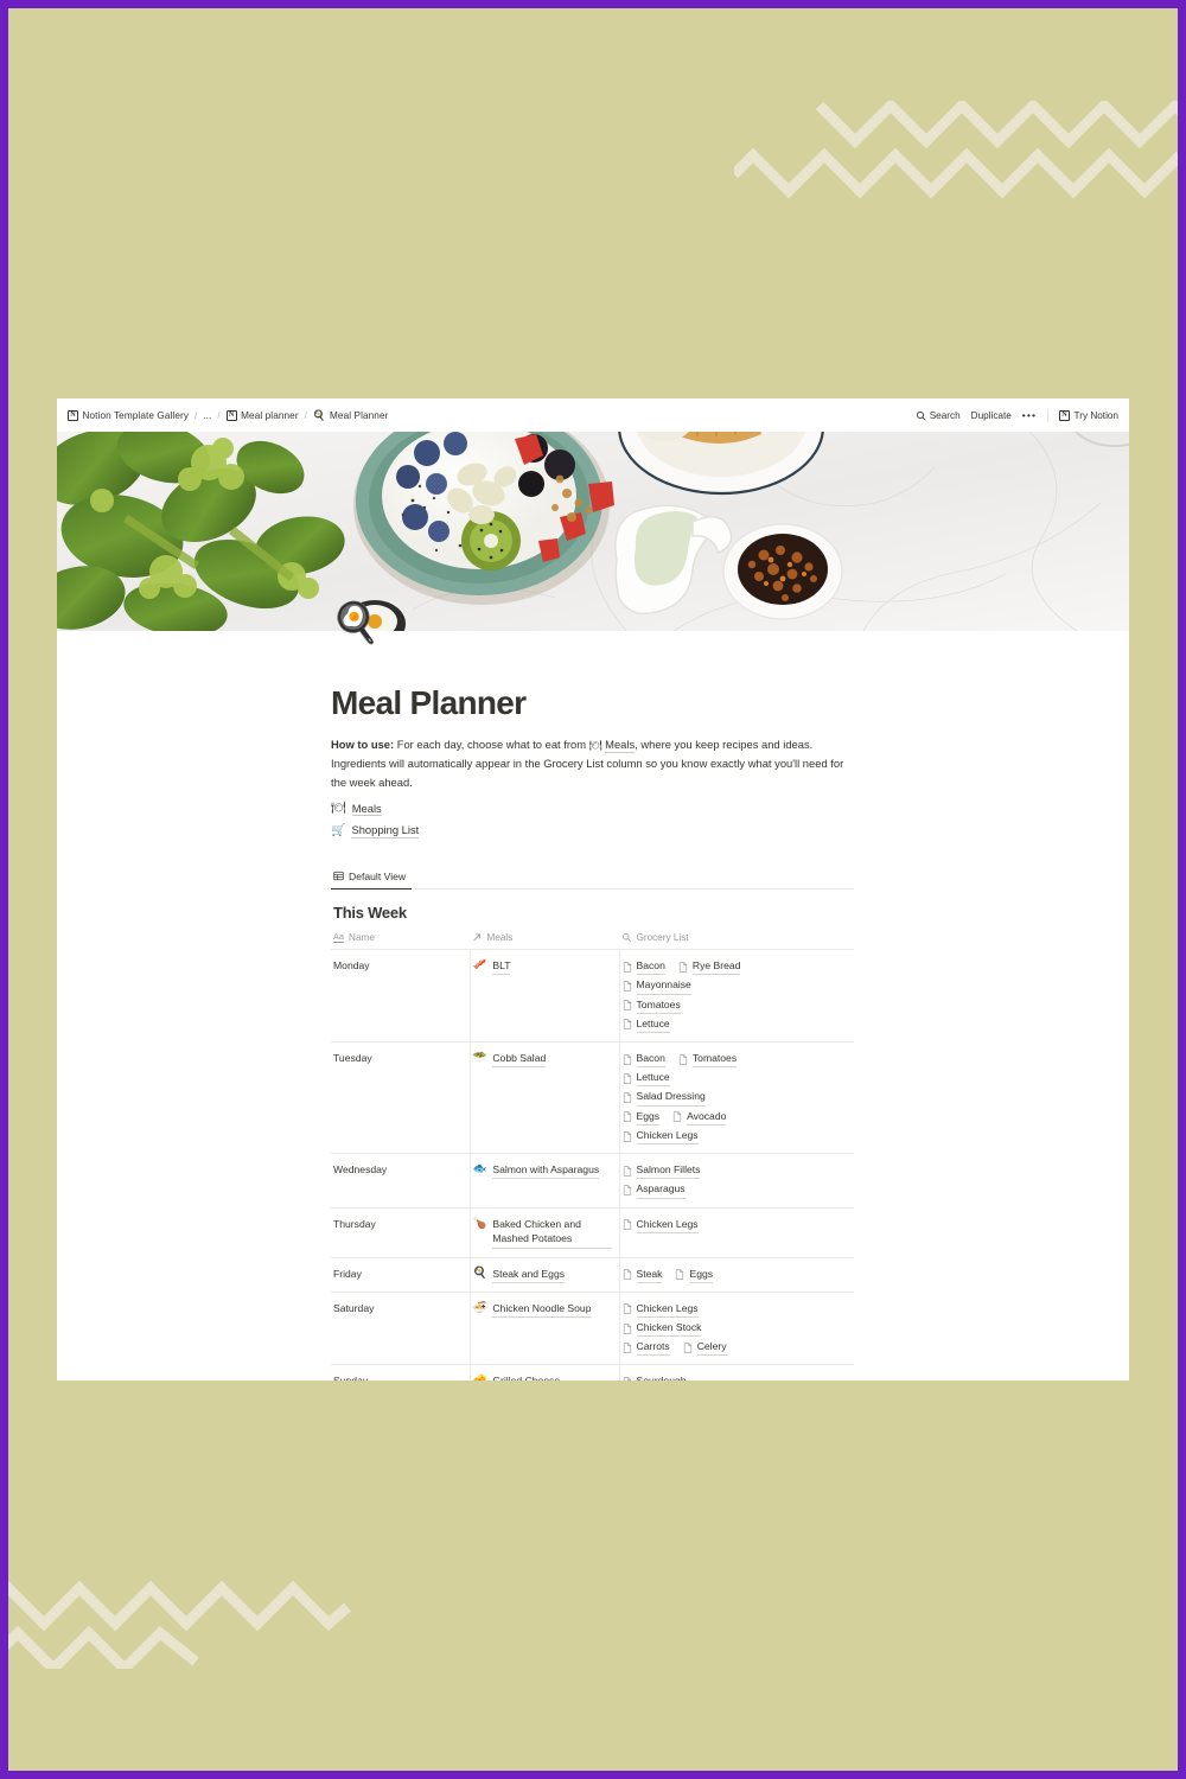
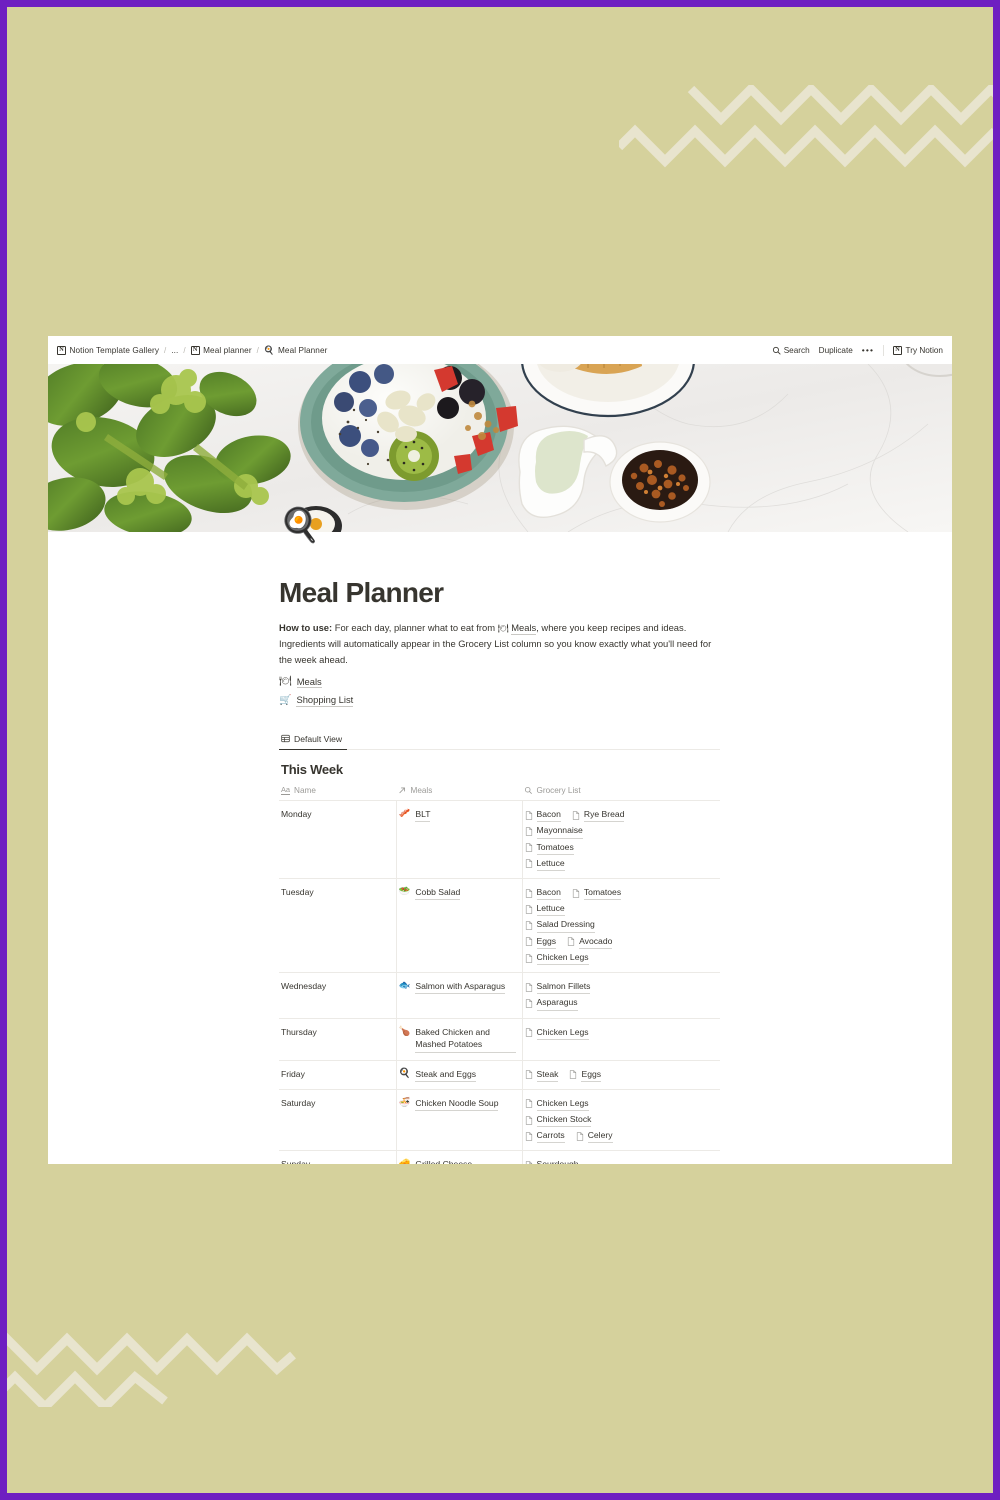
  Notion Template Gallery
  /
  ...
  /
  Meal planner
  /
  🍳
  Meal Planner
  Search
  Duplicate
  •••
  Try Notion
  🍳
  Meal Planner
- How to use: For each day, choose what to eat from 🍽 Meals, where you keep recipes and ideas. Ingredients will automatically appear in the Grocery List column so you know exactly what you'll need for the week ahead.
+ How to use: For each day, planner what to eat from 🍽 Meals, where you keep recipes and ideas. Ingredients will automatically appear in the Grocery List column so you know exactly what you'll need for the week ahead.
  🍽
  Meals
  🛒
  Shopping List
  Default View
  This Week
  Aa Name	Meals	Grocery List
  Monday	🥓 BLT	Bacon Rye BreadMayonnaiseTomatoesLettuce
  Tuesday	🥗 Cobb Salad	Bacon TomatoesLettuceSalad DressingEggs AvocadoChicken Legs
  Wednesday	🐟 Salmon with Asparagus	Salmon FilletsAsparagus
  Thursday	🍗 Baked Chicken and Mashed Potatoes	Chicken Legs
  Friday	🍳 Steak and Eggs	Steak Eggs
  Saturday	🍜 Chicken Noodle Soup	Chicken LegsChicken StockCarrots Celery
